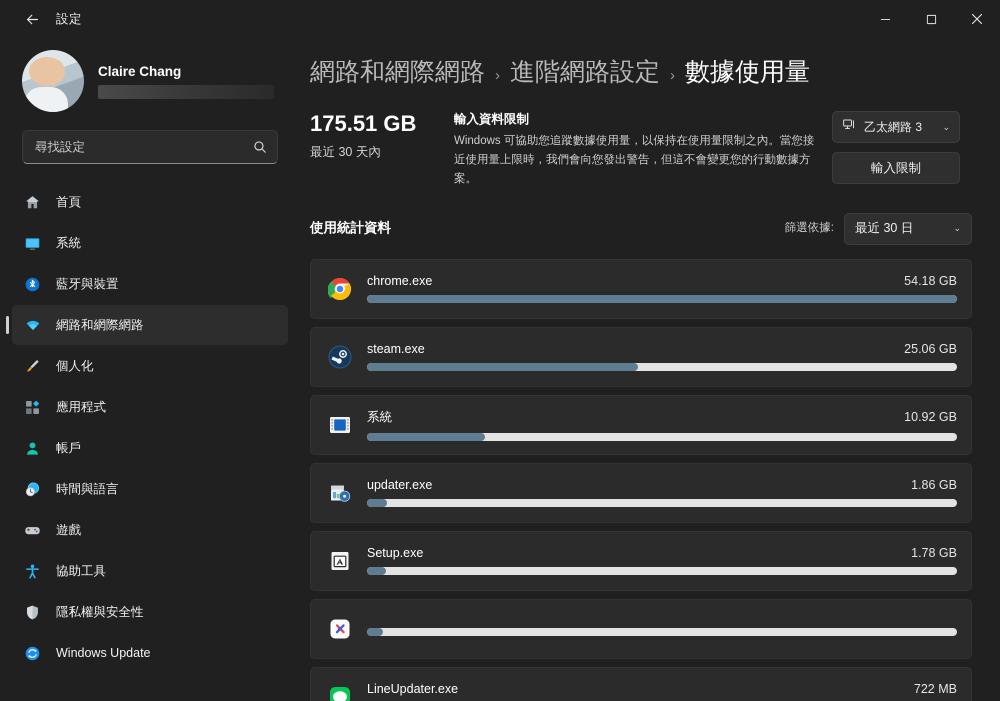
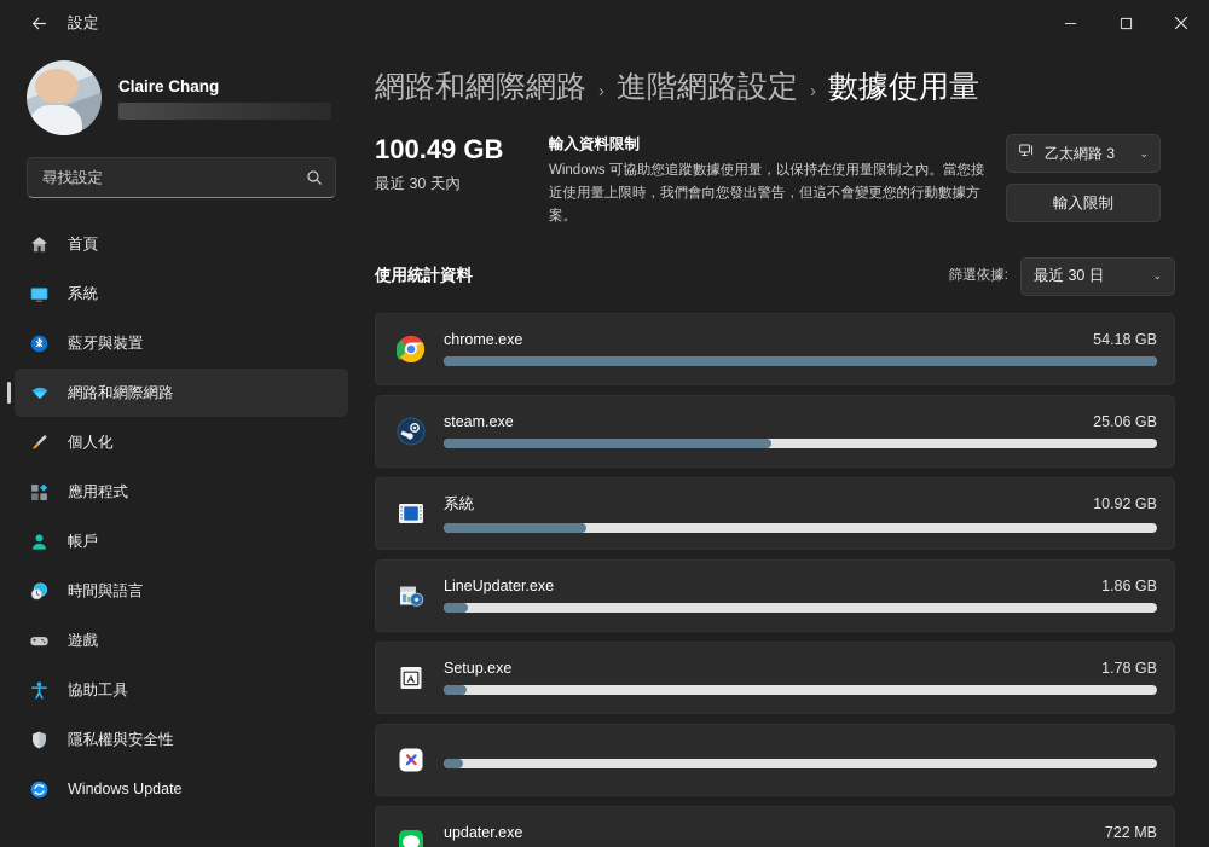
  設定
  Claire Chang
  尋找設定
  首頁
  系統
  藍牙與裝置
  網路和網際網路
  個人化
  應用程式
  帳戶
  時間與語言
  遊戲
  協助工具
  隱私權與安全性
  Windows Update
  網路和網際網路
  ›
  進階網路設定
  ›
  數據使用量
- 175.51 GB
+ 100.49 GB
  最近 30 天內
  輸入資料限制
  Windows 可協助您追蹤數據使用量，以保持在使用量限制之內。當您接近使用量上限時，我們會向您發出警告，但這不會變更您的行動數據方案。
  乙太網路 3
  ⌄
  輸入限制
  使用統計資料
  篩選依據:
  最近 30 日
  ⌄
  chrome.exe
  54.18 GB
  steam.exe
  25.06 GB
  系統
  10.92 GB
- updater.exe
+ LineUpdater.exe
  1.86 GB
  Setup.exe
  1.78 GB
- LineUpdater.exe
+ updater.exe
  722 MB
